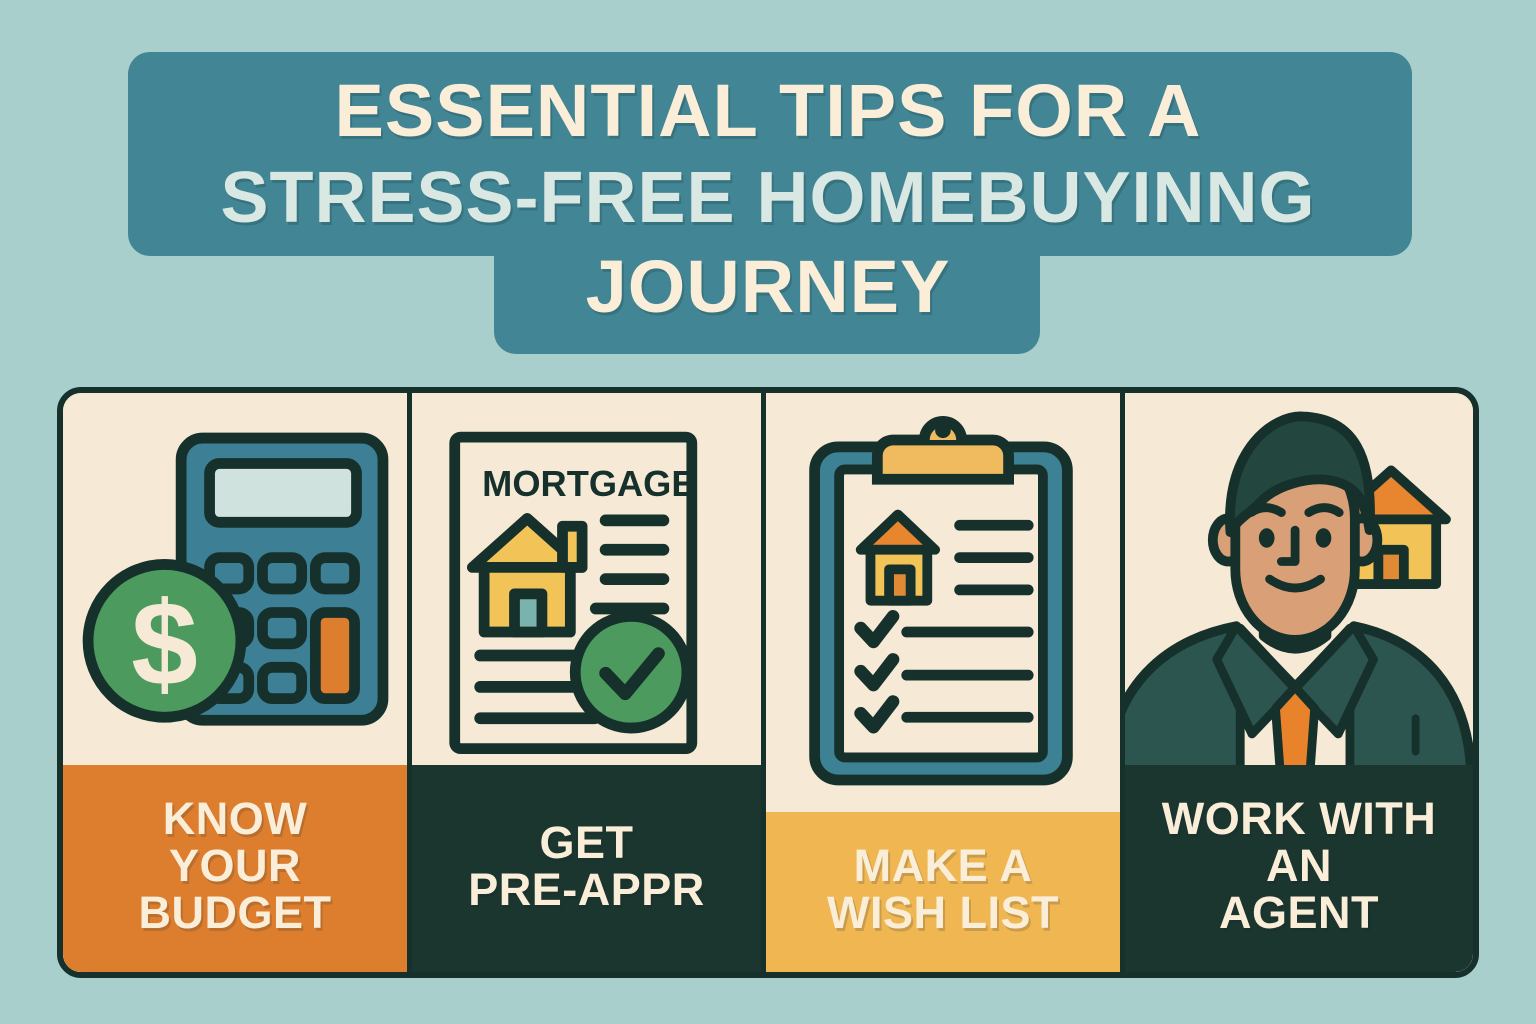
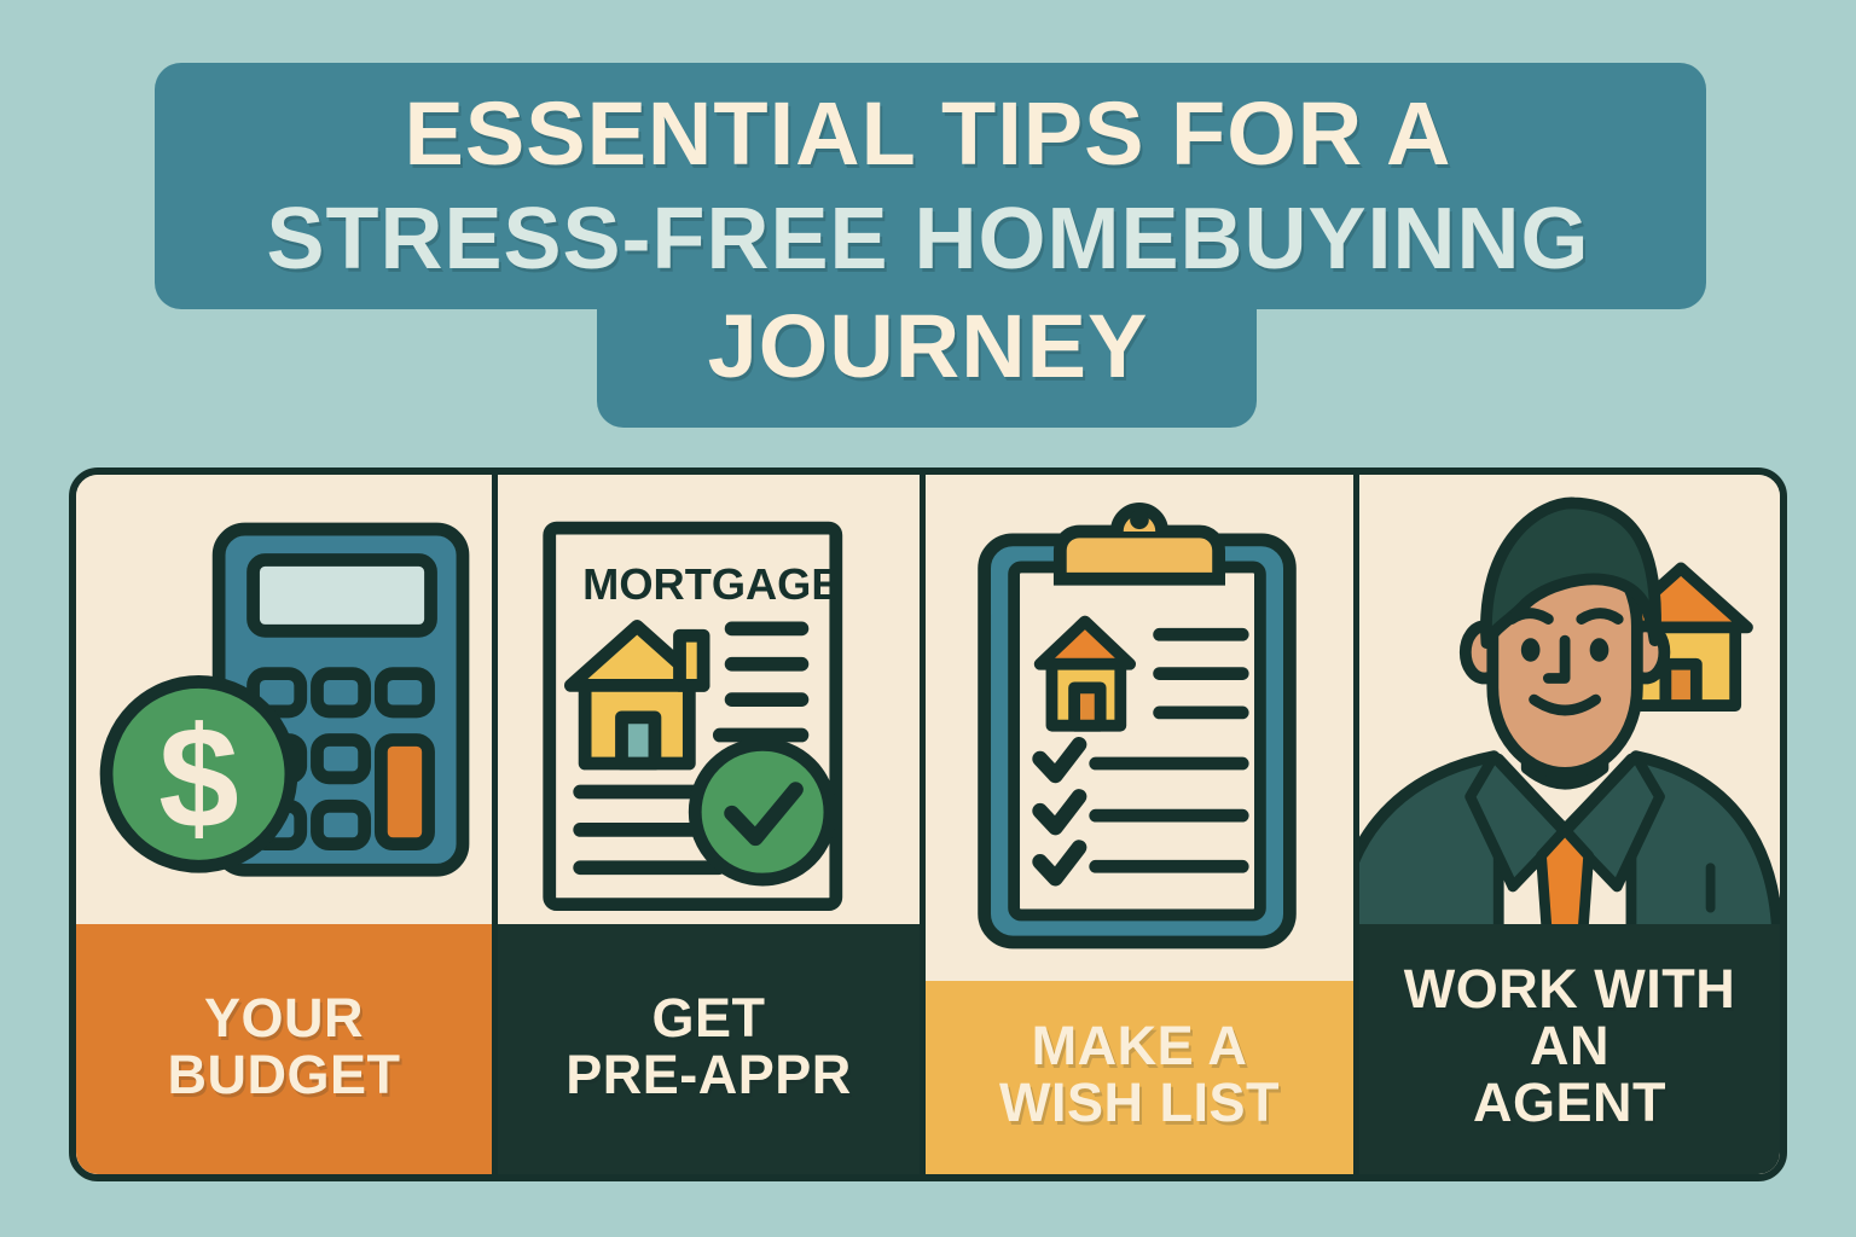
  ESSENTIAL TIPS FOR A
  STRESS-FREE HOMEBUYINNG
  JOURNEY
  $
- KNOW
  YOUR
  BUDGET
  MORTGAGE
  GET
  PRE-APPR
  MAKE A
  WISH LIST
  WORK WITH
  AN
  AGENT
